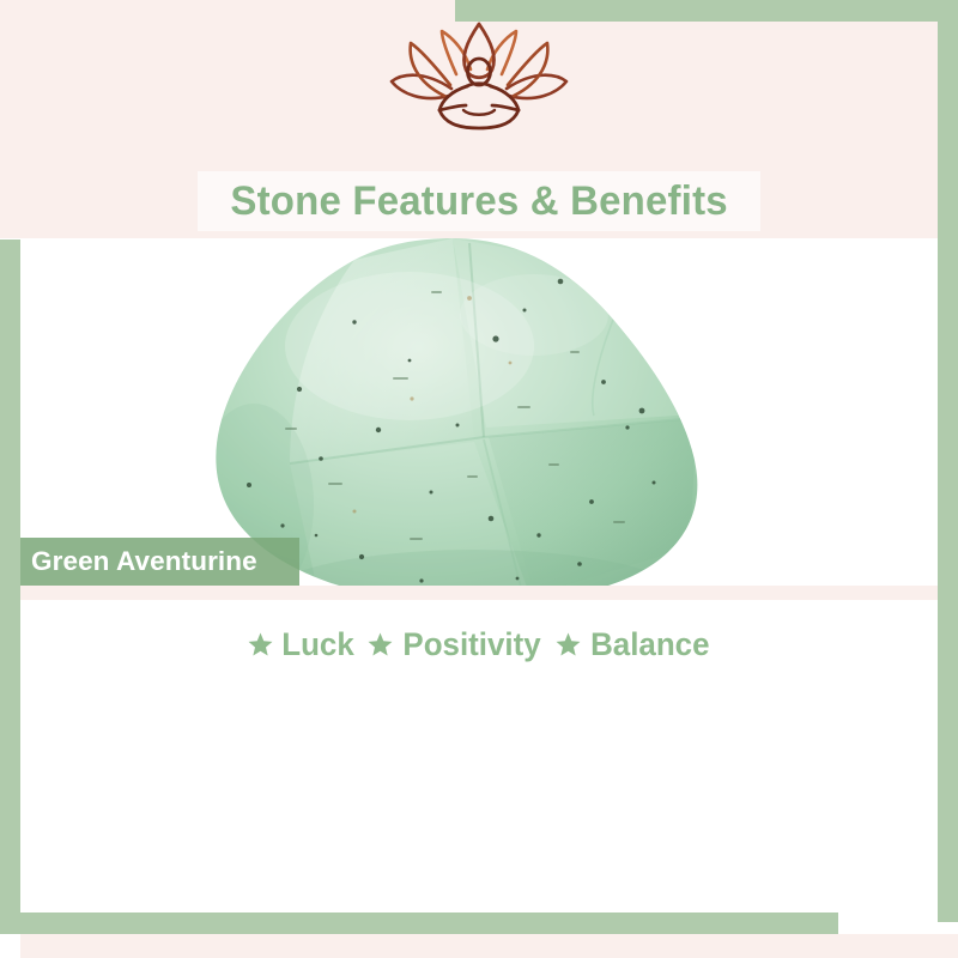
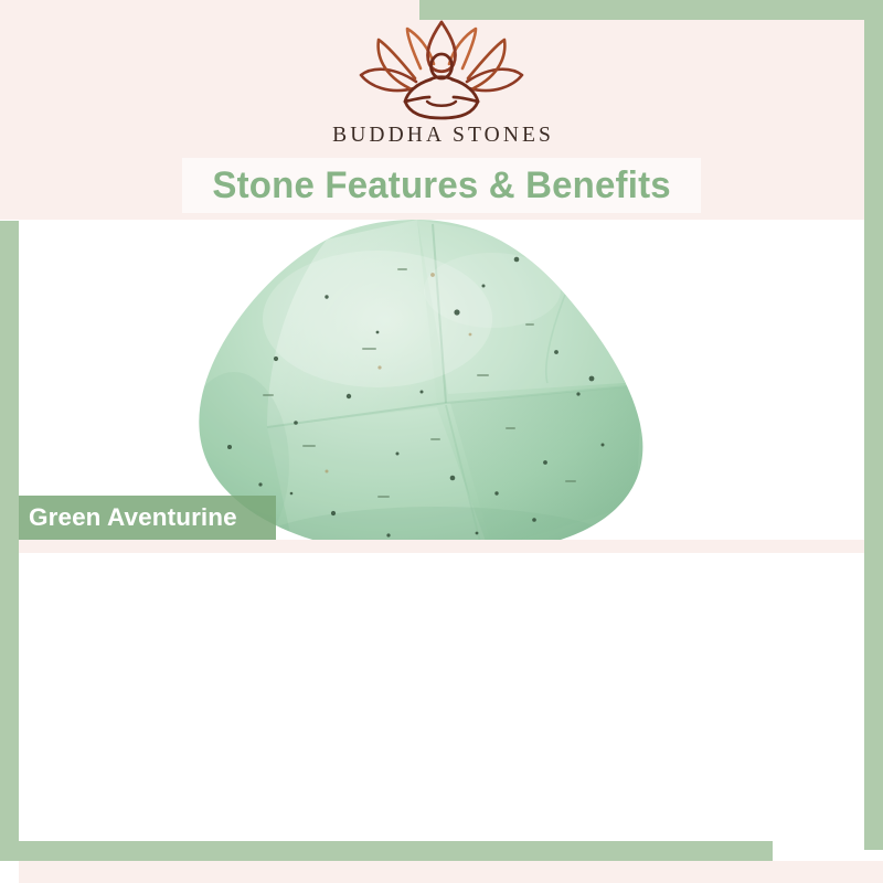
+ BUDDHA STONES
  Stone Features & Benefits
  Green Aventurine
- Luck
- Positivity
- Balance
